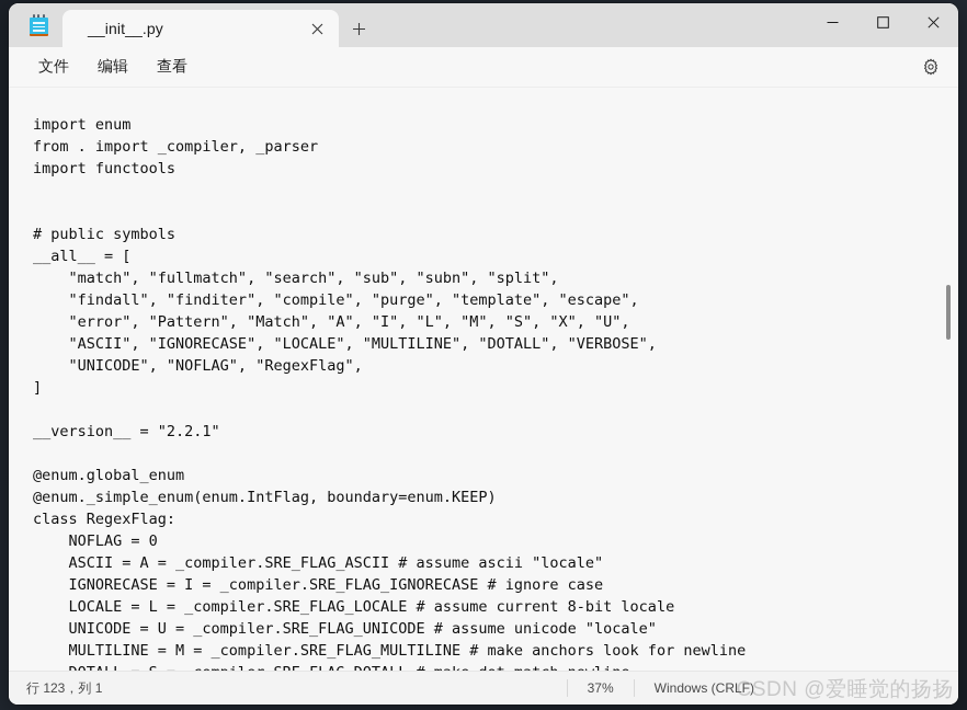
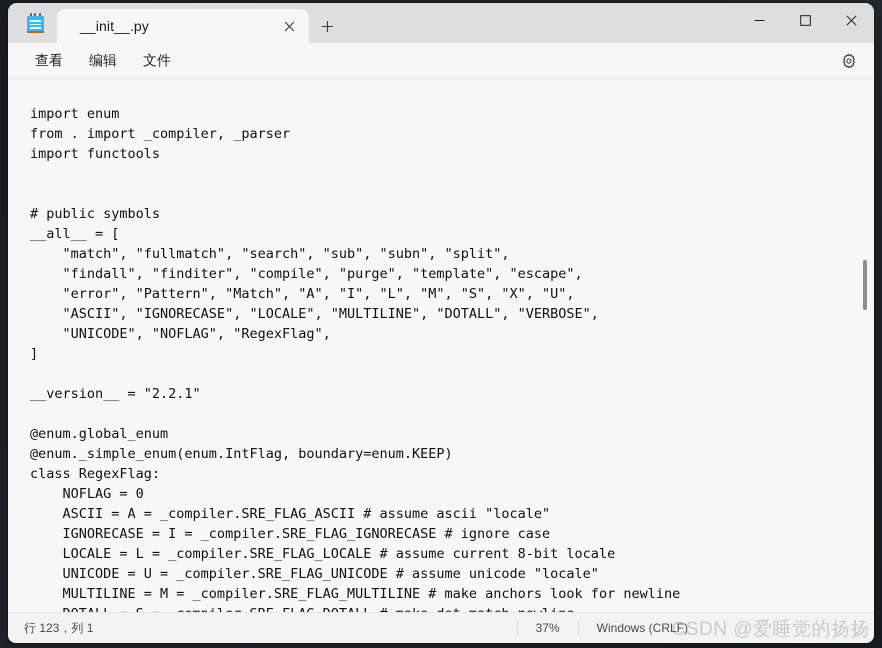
  __init__.py
- 文件
+ 查看
  编辑
- 查看
+ 文件
  import enum
  from . import _compiler, _parser
  import functools
  # public symbols
  __all__ = [
  "match", "fullmatch", "search", "sub", "subn", "split",
  "findall", "finditer", "compile", "purge", "template", "escape",
  "error", "Pattern", "Match", "A", "I", "L", "M", "S", "X", "U",
  "ASCII", "IGNORECASE", "LOCALE", "MULTILINE", "DOTALL", "VERBOSE",
  "UNICODE", "NOFLAG", "RegexFlag",
  ]
  __version__ = "2.2.1"
  @enum.global_enum
  @enum._simple_enum(enum.IntFlag, boundary=enum.KEEP)
  class RegexFlag:
  NOFLAG = 0
  ASCII = A = _compiler.SRE_FLAG_ASCII # assume ascii "locale"
  IGNORECASE = I = _compiler.SRE_FLAG_IGNORECASE # ignore case
  LOCALE = L = _compiler.SRE_FLAG_LOCALE # assume current 8-bit locale
  UNICODE = U = _compiler.SRE_FLAG_UNICODE # assume unicode "locale"
  MULTILINE = M = _compiler.SRE_FLAG_MULTILINE # make anchors look for newline
  行 123，列 1
  37%
  Windows (CRLF)
  CSDN @爱睡觉的扬扬
